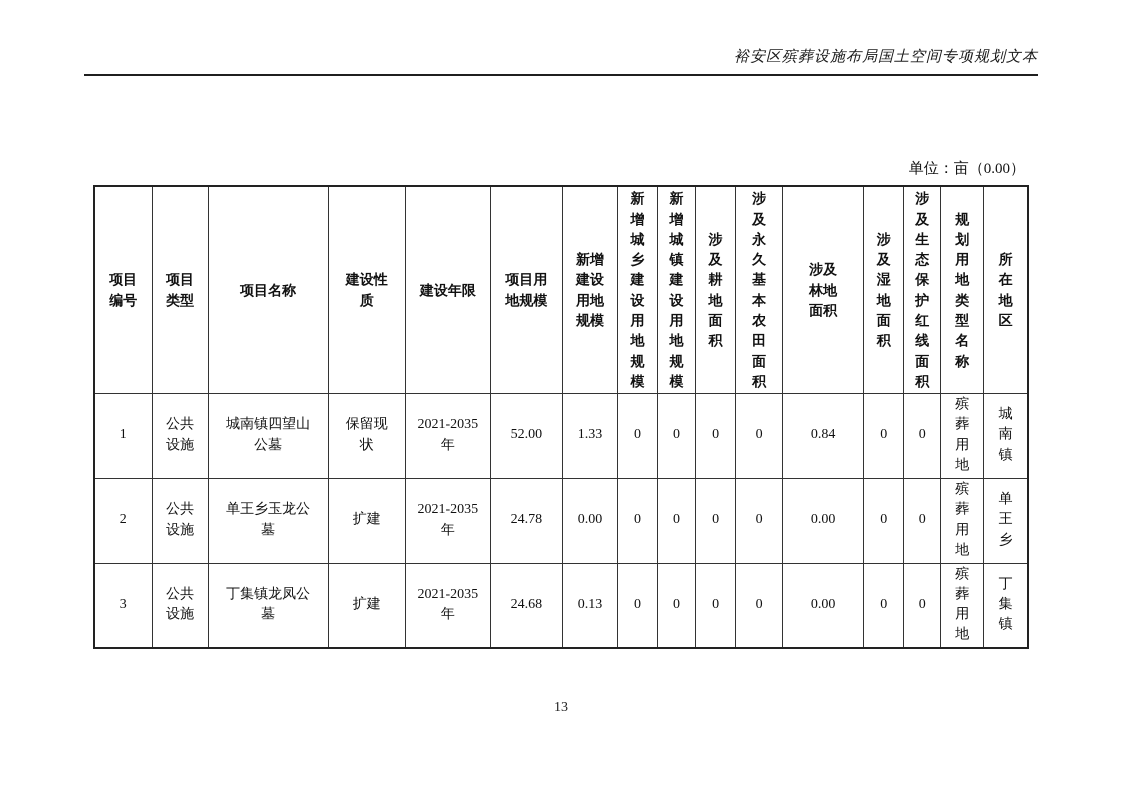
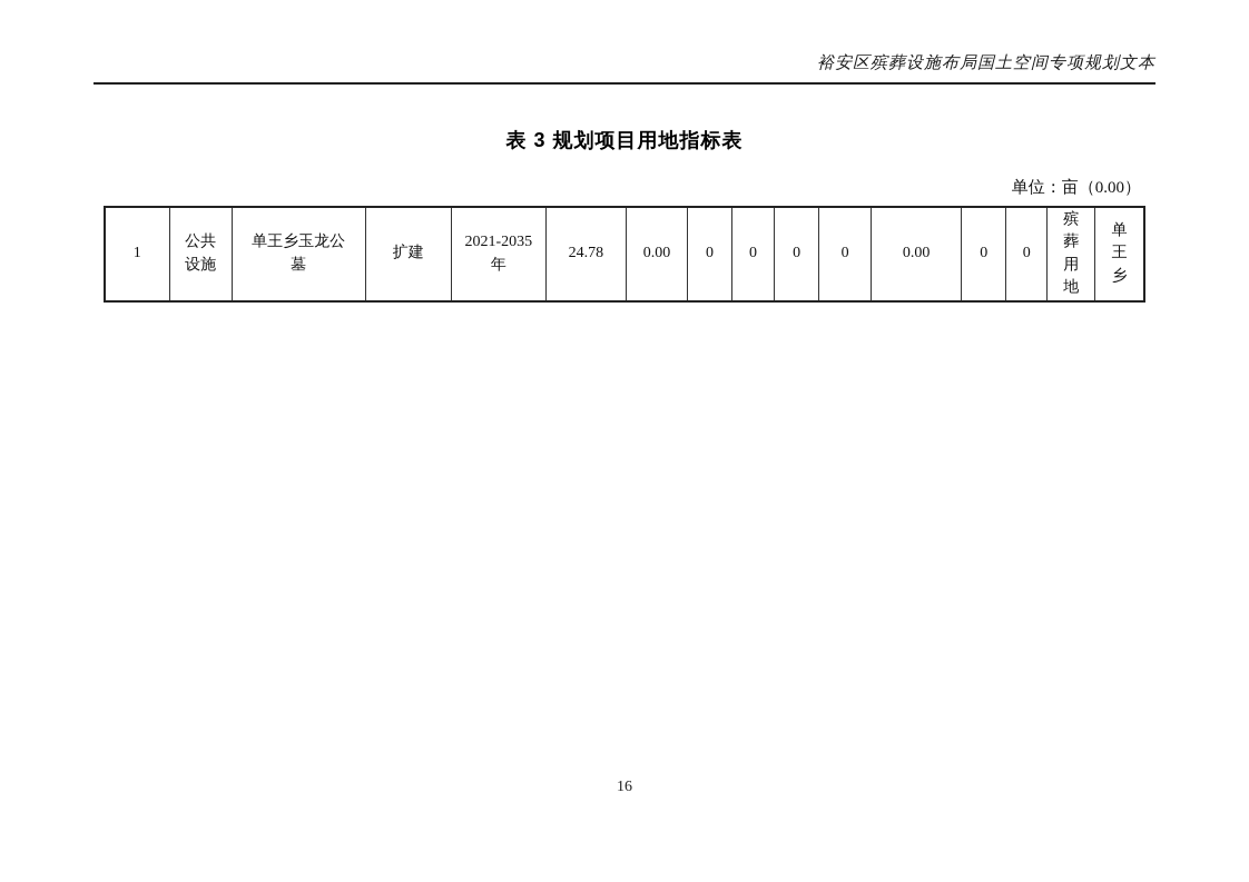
  裕安区殡葬设施布局国土空间专项规划文本
+ 表 3 规划项目用地指标表
  单位：亩（0.00）
- 项目编号	项目类型	项目名称	建设性质	建设年限	项目用地规模	新增建设用地规模	新增城乡建设用地规模	新增城镇建设用地规模	涉及耕地面积	涉及永久基本农田面积	涉及林地面积	涉及湿地面积	涉及生态保护红线面积	规划用地类型名称	所在地区
- 1	公共设施	城南镇四望山公墓	保留现状	2021-2035年	52.00	1.33	0	0	0	0	0.84	0	0	殡葬用地	城南镇
- 2	公共设施	单王乡玉龙公墓	扩建	2021-2035年	24.78	0.00	0	0	0	0	0.00	0	0	殡葬用地	单王乡
+ 1	公共设施	单王乡玉龙公墓	扩建	2021-2035年	24.78	0.00	0	0	0	0	0.00	0	0	殡葬用地	单王乡
- 3	公共设施	丁集镇龙凤公墓	扩建	2021-2035年	24.68	0.13	0	0	0	0	0.00	0	0	殡葬用地	丁集镇
- 13
+ 16
